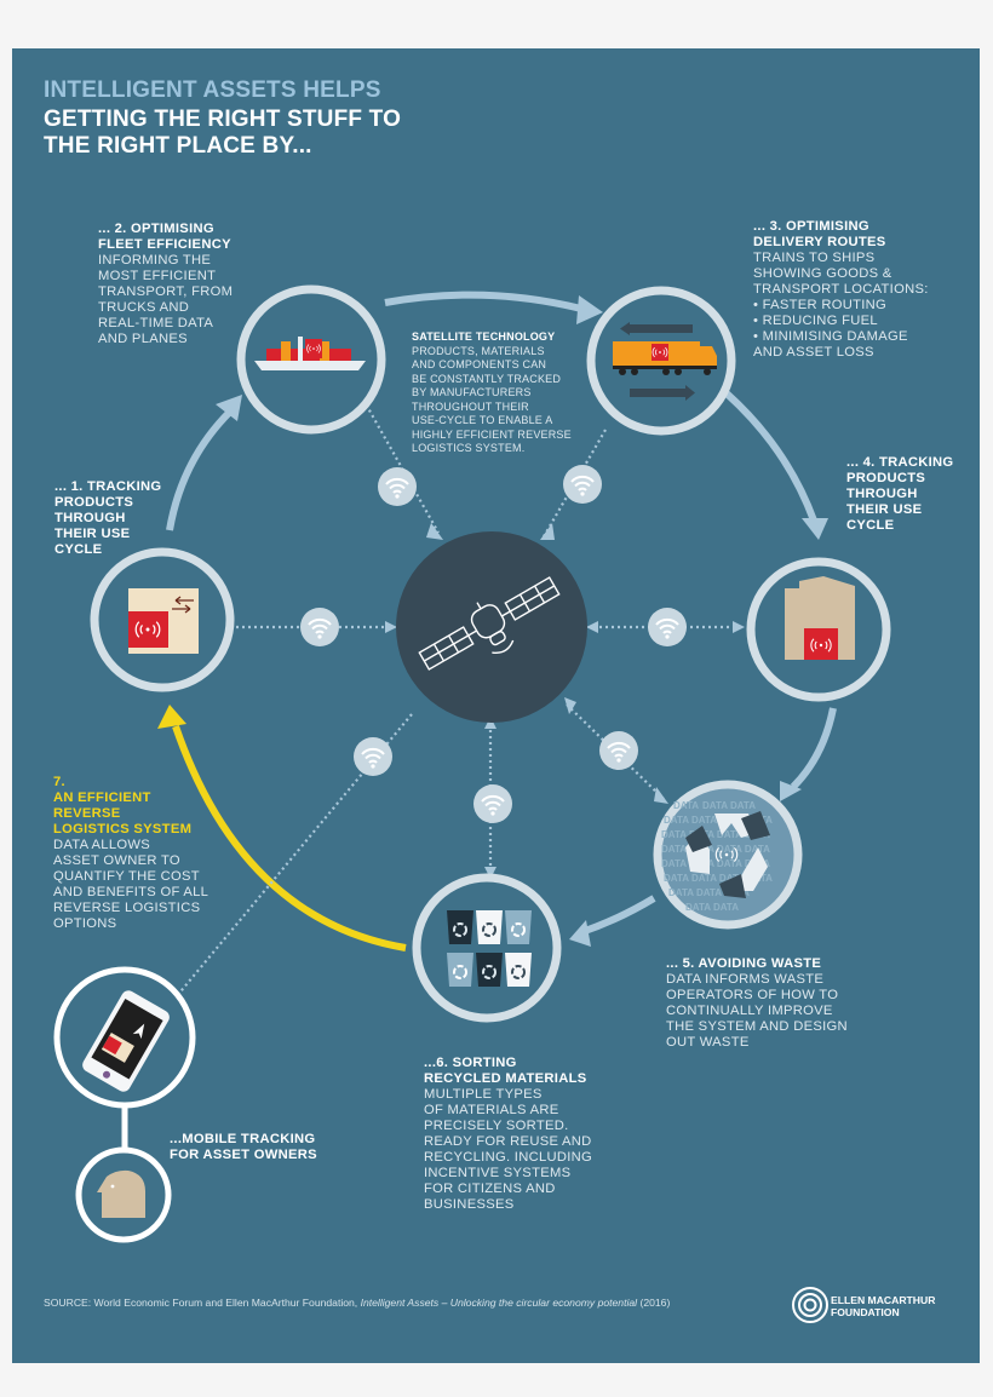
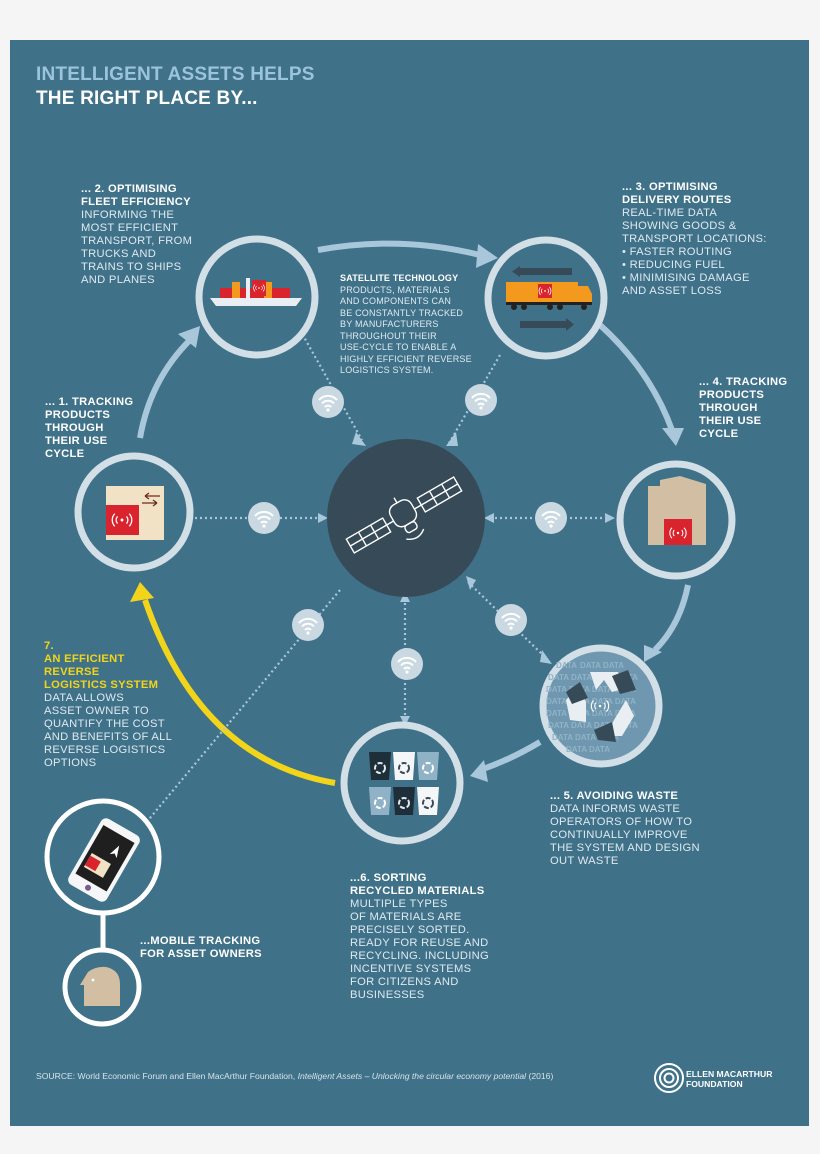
  DATA
  DATA DATA
  DATAA DATA DATA
  DATA DATA DATA
  DATA DATAA
  DATA DATA
  INTELLIGENT ASSETS HELPS
- GETTING THE RIGHT STUFF TO
  THE RIGHT PLACE BY...
  ... 2. OPTIMISING
  FLEET EFFICIENCY
  INFORMING THE
  MOST EFFICIENT
  TRANSPORT, FROM
  TRUCKS AND
- REAL-TIME DATA
+ TRAINS TO SHIPS
  AND PLANES
  ... 3. OPTIMISING
  DELIVERY ROUTES
- TRAINS TO SHIPS
+ REAL-TIME DATA
  SHOWING GOODS &
  TRANSPORT LOCATIONS:
  • FASTER ROUTING
  • REDUCING FUEL
  • MINIMISING DAMAGE
  AND ASSET LOSS
  SATELLITE TECHNOLOGY
  PRODUCTS, MATERIALS
  AND COMPONENTS CAN
  BE CONSTANTLY TRACKED
  BY MANUFACTURERS
  THROUGHOUT THEIR
  USE-CYCLE TO ENABLE A
  HIGHLY EFFICIENT REVERSE
  LOGISTICS SYSTEM.
  ... 1. TRACKING
  PRODUCTS
  THROUGH
  THEIR USE
  CYCLE
  ... 4. TRACKING
  PRODUCTS
  THROUGH
  THEIR USE
  CYCLE
  7.
  AN EFFICIENT
  REVERSE
  LOGISTICS SYSTEM
  DATA ALLOWS
  ASSET OWNER TO
  QUANTIFY THE COST
  AND BENEFITS OF ALL
  REVERSE LOGISTICS
  OPTIONS
  ... 5. AVOIDING WASTE
  DATA INFORMS WASTE
  OPERATORS OF HOW TO
  CONTINUALLY IMPROVE
  THE SYSTEM AND DESIGN
  OUT WASTE
  ...6. SORTING
  RECYCLED MATERIALS
  MULTIPLE TYPES
  OF MATERIALS ARE
  PRECISELY SORTED.
  READY FOR REUSE AND
  RECYCLING. INCLUDING
  INCENTIVE SYSTEMS
  FOR CITIZENS AND
  BUSINESSES
  ...MOBILE TRACKING
  FOR ASSET OWNERS
  SOURCE: World Economic Forum and Ellen MacArthur Foundation, Intelligent Assets – Unlocking the circular economy potential (2016)
  ELLEN MACARTHUR
  FOUNDATION
